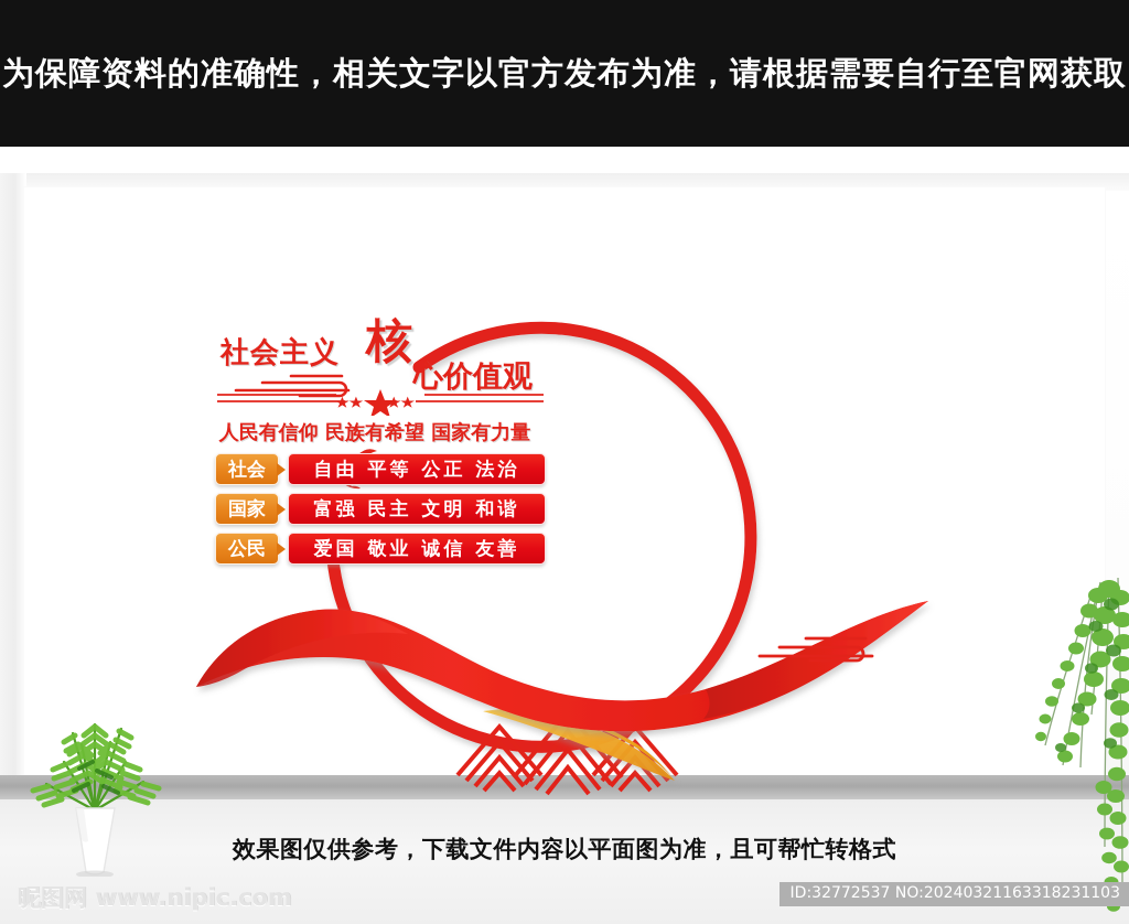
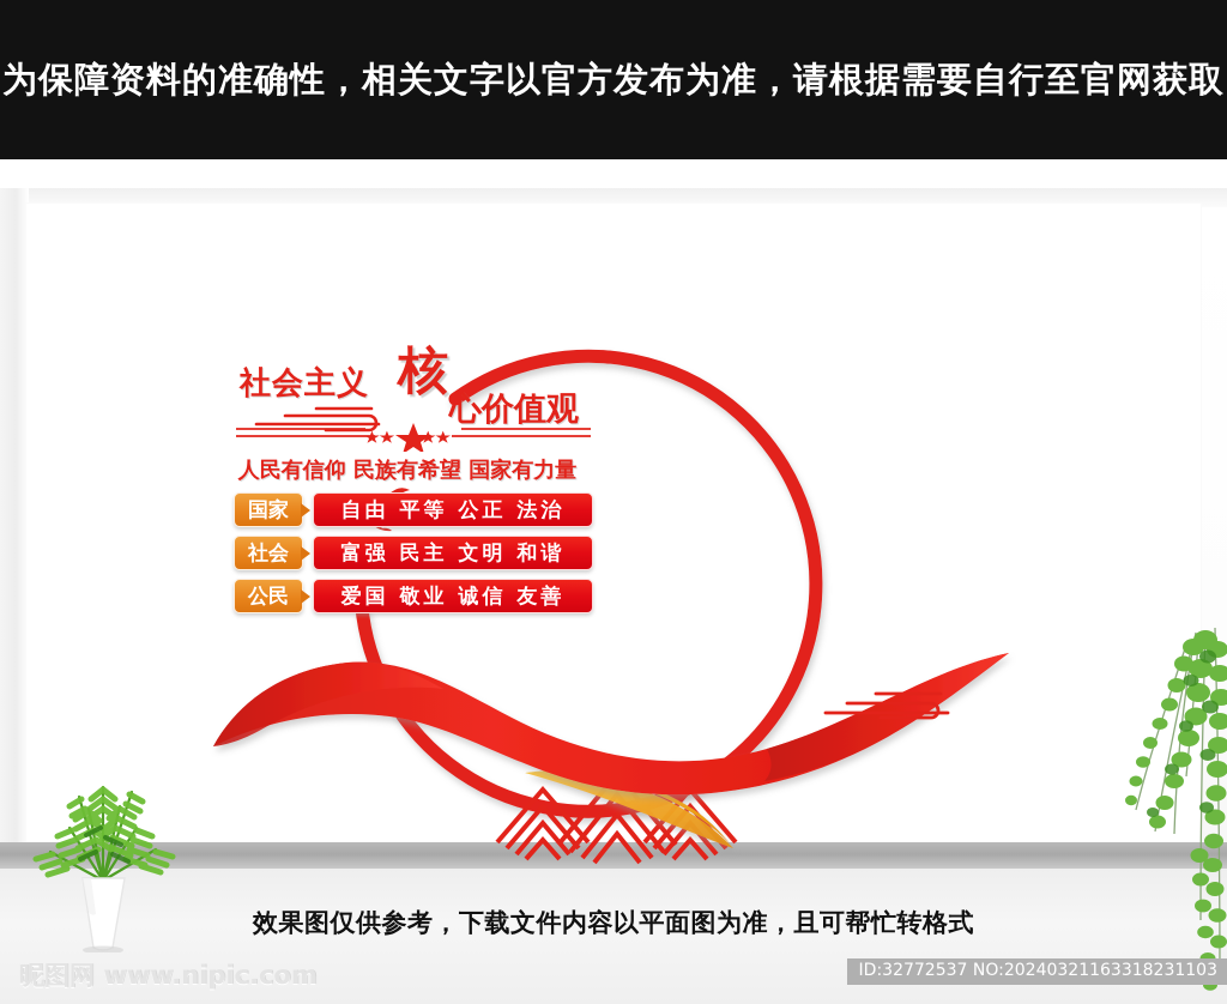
  为保障资料的准确性，相关文字以官方发布为准，请根据需要自行至官网获取
  社会主义
  核
  心价值观
  人民有信仰 民族有希望 国家有力量
- 社会
+ 国家
  自由 平等 公正 法治
- 国家
+ 社会
  富强 民主 文明 和谐
  公民
  爱国 敬业 诚信 友善
  效果图仅供参考，下载文件内容以平面图为准，且可帮忙转格式
  昵图网 www.nipic.com
  ID:32772537 NO:20240321163318231103
